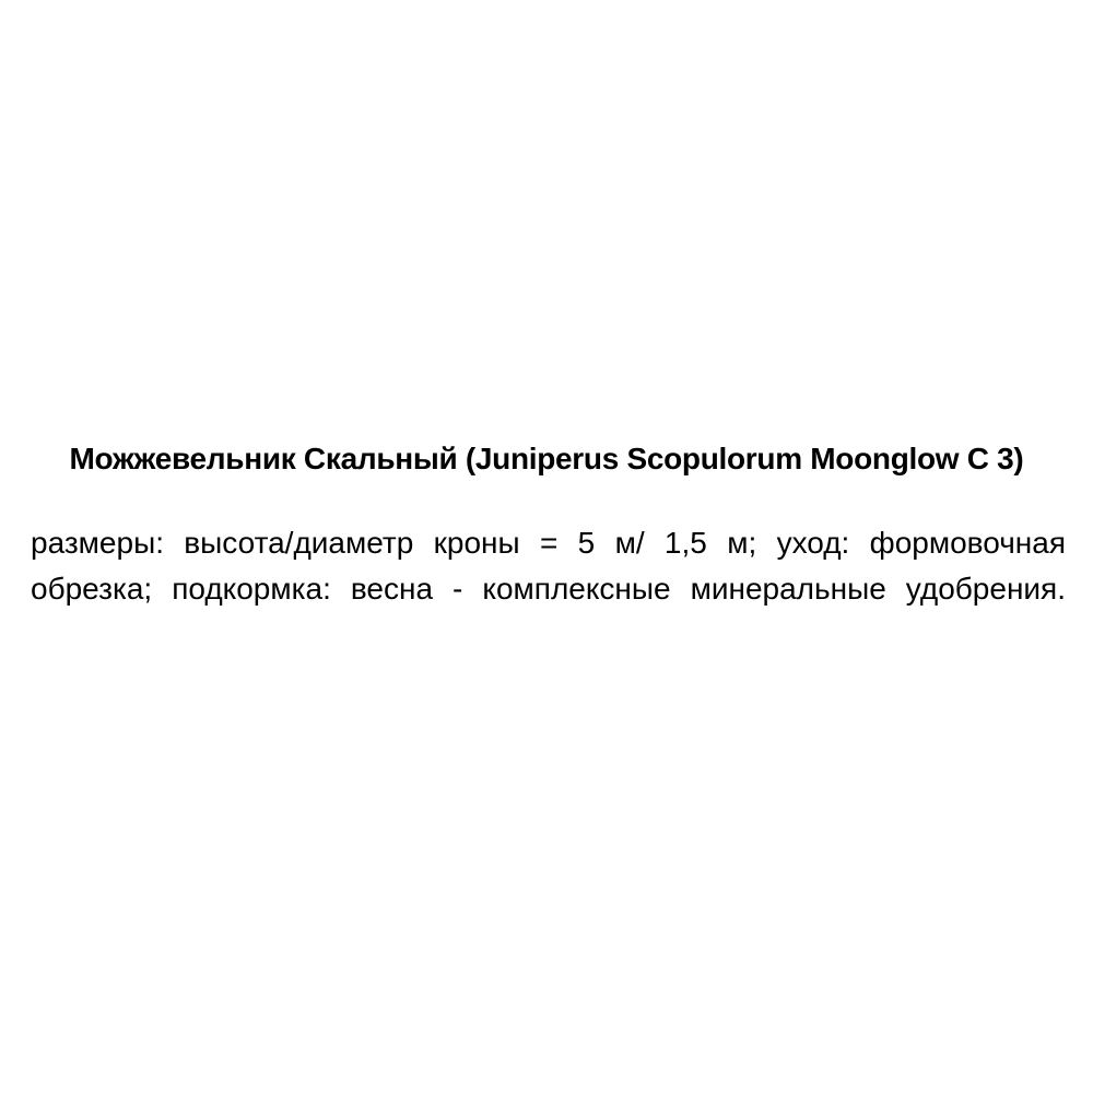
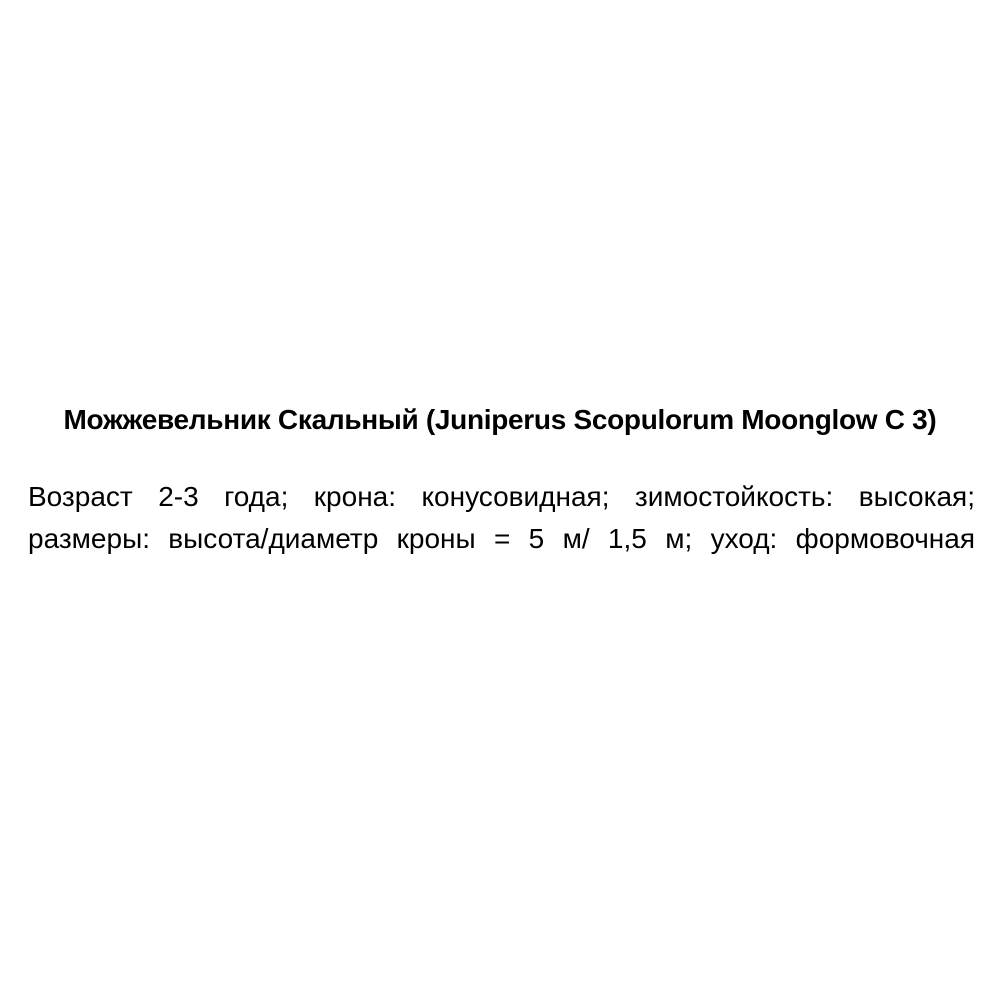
  Можжевельник Скальный (Juniperus Scopulorum Moonglow C 3)
+ Возраст 2-3 года; крона: конусовидная; зимостойкость: высокая;
  размеры: высота/диаметр кроны = 5 м/ 1,5 м; уход: формовочная
- обрезка; подкормка: весна - комплексные минеральные удобрения.
